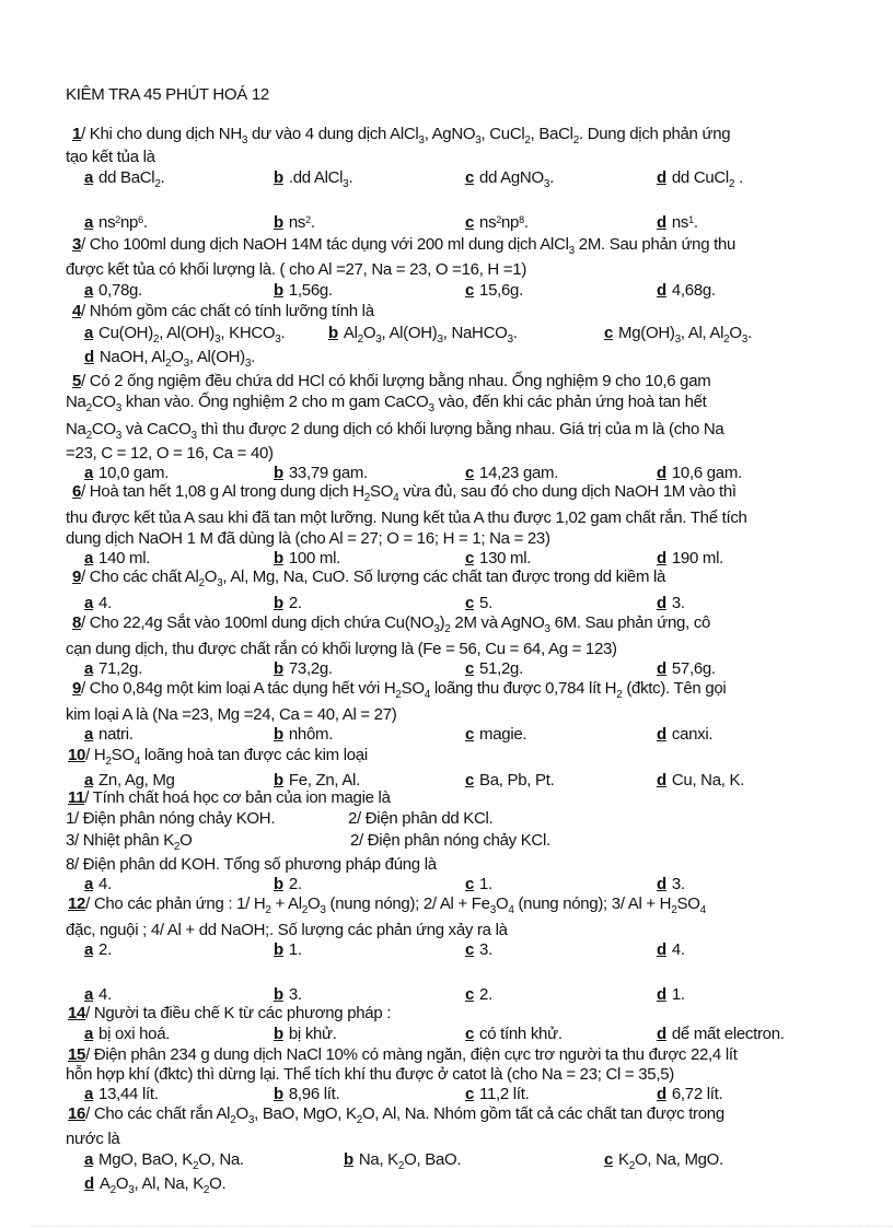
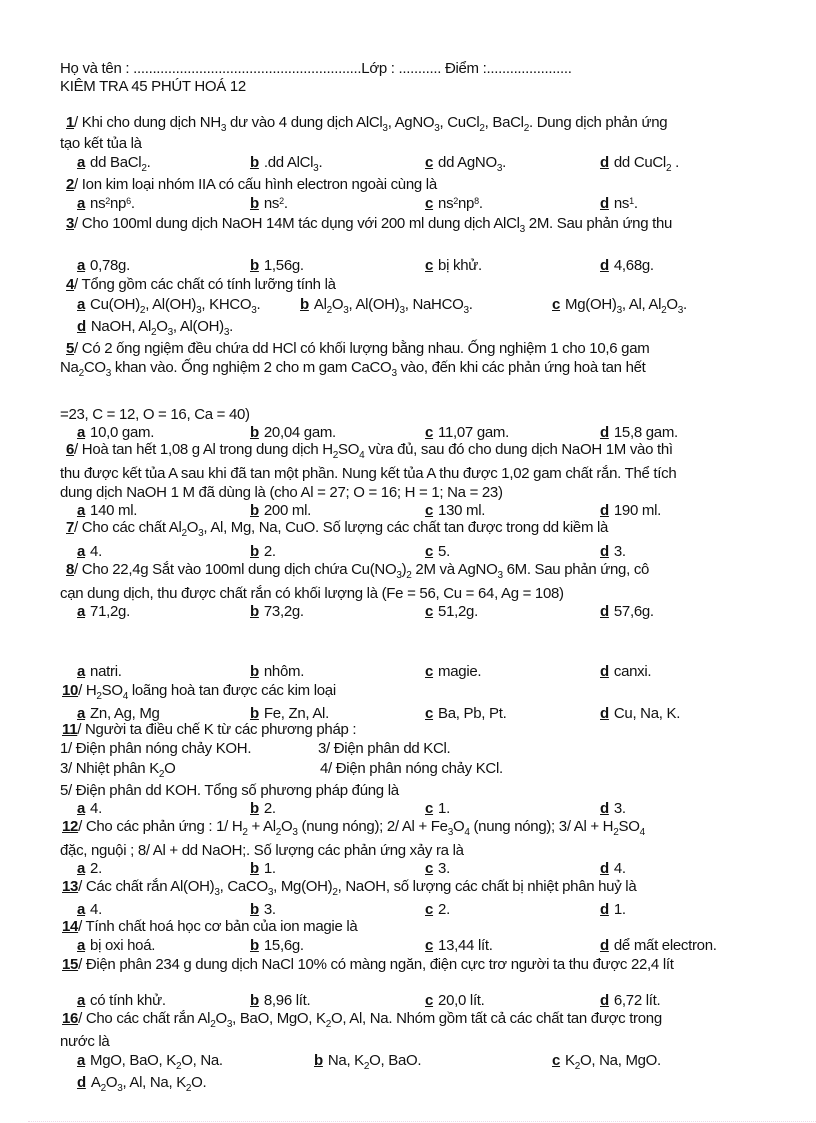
+ Họ và tên : ...........................................................Lớp : ........... Điểm :......................
  KIÊM TRA 45 PHÚT HOÁ 12
  1/ Khi cho dung dịch NH3 dư vào 4 dung dịch AlCl3, AgNO3, CuCl2, BaCl2. Dung dịch phản ứng
  tạo kết tủa là
  a dd BaCl2.
  b .dd AlCl3.
  c dd AgNO3.
  d dd CuCl2 .
+ 2/ Ion kim loại nhóm IIA có cấu hình electron ngoài cùng là
  a ns2np6.
  b ns2.
  c ns2np8.
  d ns1.
  3/ Cho 100ml dung dịch NaOH 14M tác dụng với 200 ml dung dịch AlCl3 2M. Sau phản ứng thu
- được kết tủa có khối lượng là. ( cho Al =27, Na = 23, O =16, H =1)
  a 0,78g.
  b 1,56g.
- c 15,6g.
+ c bị khử.
  d 4,68g.
- 4/ Nhóm gồm các chất có tính lưỡng tính là
+ 4/ Tổng gồm các chất có tính lưỡng tính là
  a Cu(OH)2, Al(OH)3, KHCO3.
  b Al2O3, Al(OH)3, NaHCO3.
  c Mg(OH)3, Al, Al2O3.
  d NaOH, Al2O3, Al(OH)3.
- 5/ Có 2 ống ngiệm đều chứa dd HCl có khối lượng bằng nhau. Ống nghiệm 9 cho 10,6 gam
+ 5/ Có 2 ống ngiệm đều chứa dd HCl có khối lượng bằng nhau. Ống nghiệm 1 cho 10,6 gam
  Na2CO3 khan vào. Ống nghiệm 2 cho m gam CaCO3 vào, đến khi các phản ứng hoà tan hết
- Na2CO3 và CaCO3 thì thu được 2 dung dịch có khối lượng bằng nhau. Giá trị của m là (cho Na
  =23, C = 12, O = 16, Ca = 40)
  a 10,0 gam.
- b 33,79 gam.
+ b 20,04 gam.
- c 14,23 gam.
+ c 11,07 gam.
- d 10,6 gam.
+ d 15,8 gam.
  6/ Hoà tan hết 1,08 g Al trong dung dịch H2SO4 vừa đủ, sau đó cho dung dịch NaOH 1M vào thì
- thu được kết tủa A sau khi đã tan một lưỡng. Nung kết tủa A thu được 1,02 gam chất rắn. Thể tích
+ thu được kết tủa A sau khi đã tan một phần. Nung kết tủa A thu được 1,02 gam chất rắn. Thể tích
  dung dịch NaOH 1 M đã dùng là (cho Al = 27; O = 16; H = 1; Na = 23)
  a 140 ml.
- b 100 ml.
+ b 200 ml.
  c 130 ml.
  d 190 ml.
- 9/ Cho các chất Al2O3, Al, Mg, Na, CuO. Số lượng các chất tan được trong dd kiềm là
+ 7/ Cho các chất Al2O3, Al, Mg, Na, CuO. Số lượng các chất tan được trong dd kiềm là
  a 4.
  b 2.
  c 5.
  d 3.
  8/ Cho 22,4g Sắt vào 100ml dung dịch chứa Cu(NO3)2 2M và AgNO3 6M. Sau phản ứng, cô
- cạn dung dịch, thu được chất rắn có khối lượng là (Fe = 56, Cu = 64, Ag = 123)
+ cạn dung dịch, thu được chất rắn có khối lượng là (Fe = 56, Cu = 64, Ag = 108)
  a 71,2g.
  b 73,2g.
  c 51,2g.
  d 57,6g.
- 9/ Cho 0,84g một kim loại A tác dụng hết với H2SO4 loãng thu được 0,784 lít H2 (đktc). Tên gọi
- kim loại A là (Na =23, Mg =24, Ca = 40, Al = 27)
  a natri.
  b nhôm.
  c magie.
  d canxi.
  10/ H2SO4 loãng hoà tan được các kim loại
  a Zn, Ag, Mg
  b Fe, Zn, Al.
  c Ba, Pb, Pt.
  d Cu, Na, K.
- 11/ Tính chất hoá học cơ bản của ion magie là
+ 11/ Người ta điều chế K từ các phương pháp :
  1/ Điện phân nóng chảy KOH.
- 2/ Điện phân dd KCl.
+ 3/ Điện phân dd KCl.
  3/ Nhiệt phân K2O
- 2/ Điện phân nóng chảy KCl.
+ 4/ Điện phân nóng chảy KCl.
- 8/ Điện phân dd KOH. Tổng số phương pháp đúng là
+ 5/ Điện phân dd KOH. Tổng số phương pháp đúng là
  a 4.
  b 2.
  c 1.
  d 3.
  12/ Cho các phản ứng : 1/ H2 + Al2O3 (nung nóng); 2/ Al + Fe3O4 (nung nóng); 3/ Al + H2SO4
- đặc, nguội ; 4/ Al + dd NaOH;. Số lượng các phản ứng xảy ra là
+ đặc, nguội ; 8/ Al + dd NaOH;. Số lượng các phản ứng xảy ra là
  a 2.
  b 1.
  c 3.
  d 4.
+ 13/ Các chất rắn Al(OH)3, CaCO3, Mg(OH)2, NaOH, số lượng các chất bị nhiệt phân huỷ là
  a 4.
  b 3.
  c 2.
  d 1.
- 14/ Người ta điều chế K từ các phương pháp :
+ 14/ Tính chất hoá học cơ bản của ion magie là
  a bị oxi hoá.
- b bị khử.
+ b 15,6g.
- c có tính khử.
+ c 13,44 lít.
  d dể mất electron.
  15/ Điện phân 234 g dung dịch NaCl 10% có màng ngăn, điện cực trơ người ta thu được 22,4 lít
- hỗn hợp khí (đktc) thì dừng lại. Thể tích khí thu được ở catot là (cho Na = 23; Cl = 35,5)
- a 13,44 lít.
+ a có tính khử.
  b 8,96 lít.
- c 11,2 lít.
+ c 20,0 lít.
  d 6,72 lít.
  16/ Cho các chất rắn Al2O3, BaO, MgO, K2O, Al, Na. Nhóm gồm tất cả các chất tan được trong
  nước là
  a MgO, BaO, K2O, Na.
  b Na, K2O, BaO.
  c K2O, Na, MgO.
  d A2O3, Al, Na, K2O.
